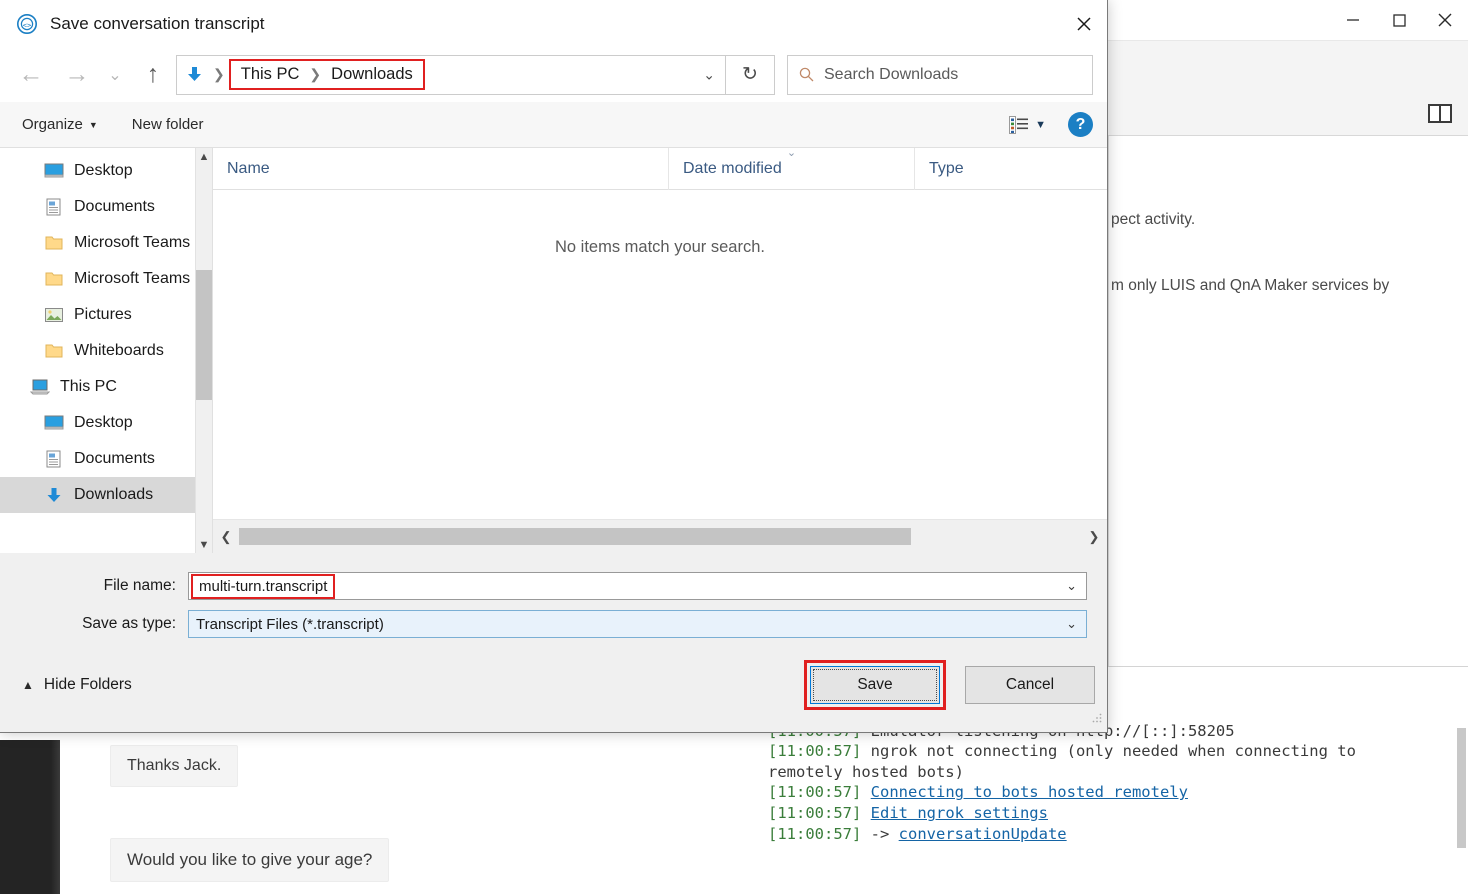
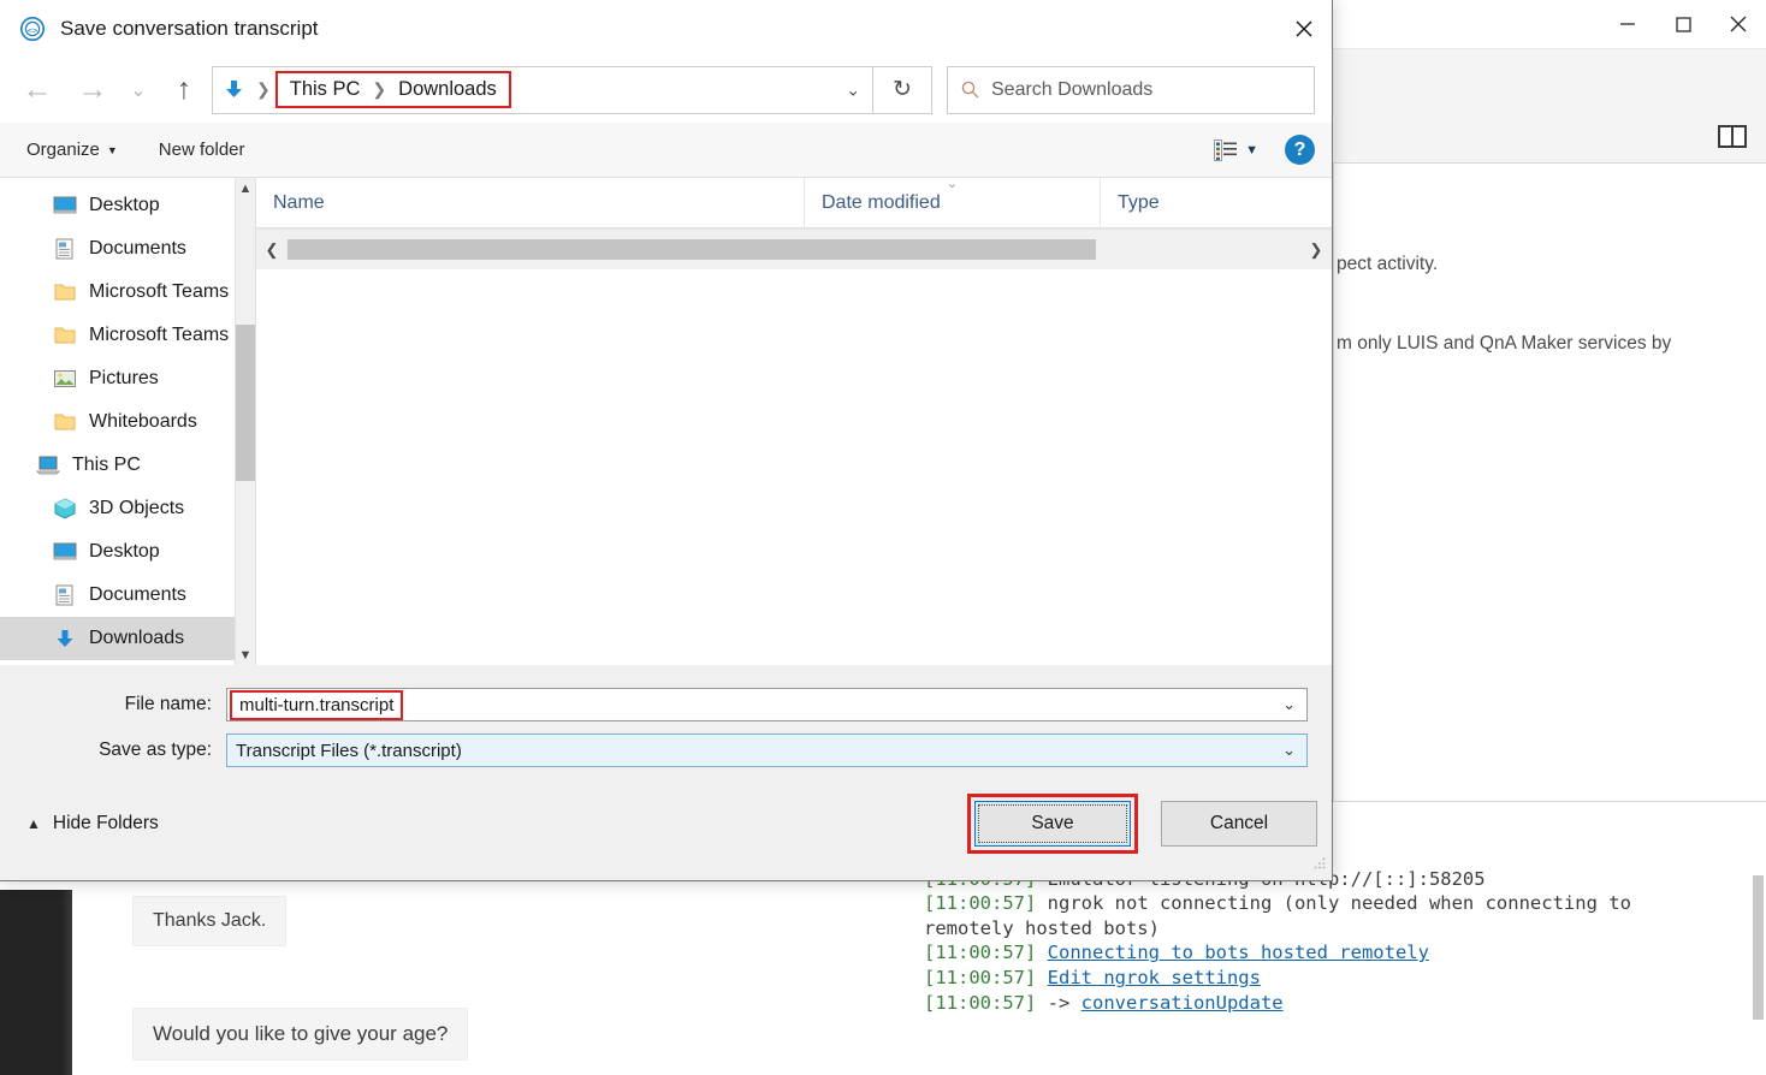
  pect activity.
  m only LUIS and QnA Maker services by
  Thanks Jack.
  Would you like to give your age?
  [11:00:57] ngrok not connecting (only needed when connecting to
  remotely hosted bots)
  [11:00:57] Connecting to bots hosted remotely
  [11:00:57] Edit ngrok settings
  [11:00:57] -> conversationUpdate
  <>
  Save conversation transcript
  ←
  →
  ⌄
  ↑
  ❯
  This PC
  ❯
  Downloads
  ⌄
  ↻
  Search Downloads
  Organize
  ▼
  New folder
  ▼
  ?
  Desktop
  Documents
  Microsoft Teams
  Microsoft Teams
  Pictures
  Whiteboards
  This PC
+ 3D Objects
  Desktop
  Documents
  Downloads
  ▲
  ▼
  Name
  ⌄
  Date modified
  Type
- No items match your search.
  ❮
  ❯
  File name:
  multi-turn.transcript
  ⌄
  Save as type:
  Transcript Files (*.transcript)
  ⌄
  ▲
  Hide Folders
  Save
  Cancel
